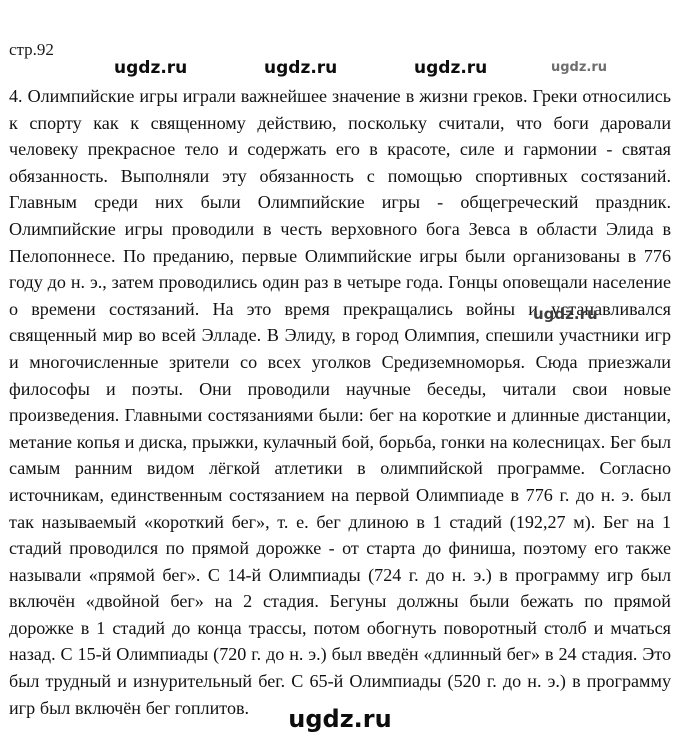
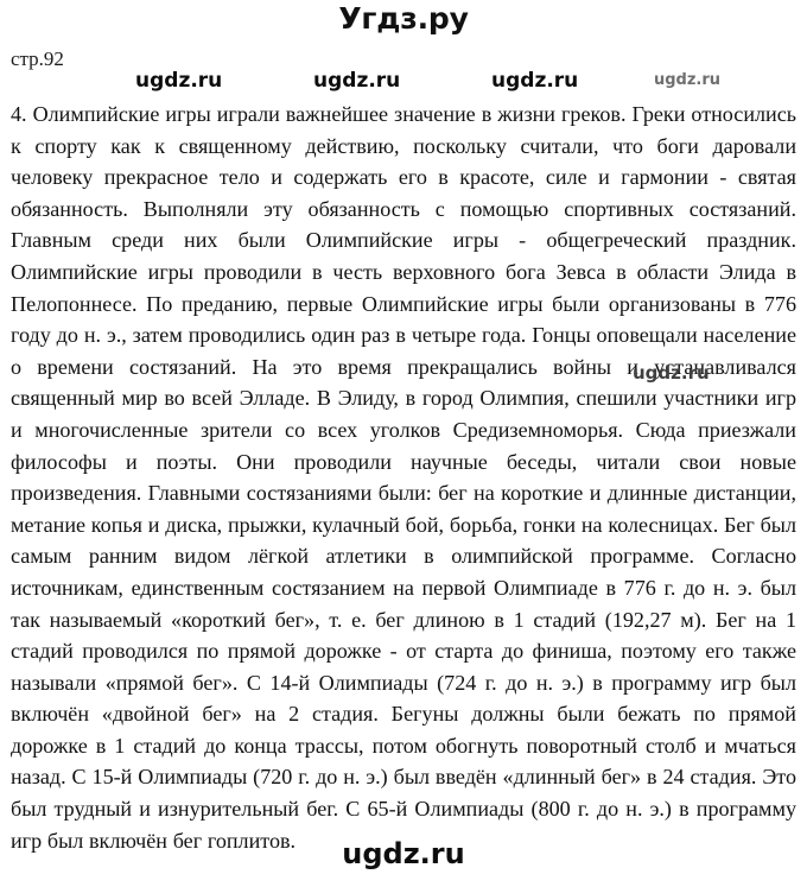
+ Угдз.ру
  стр.92
  ugdz.ru
  ugdz.ru
  ugdz.ru
  ugdz.ru
  ugdz.ru
- 4. Олимпийские игры играли важнейшее значение в жизни греков. Греки относились к спорту как к священному действию, поскольку считали, что боги даровали человеку прекрасное тело и содержать его в красоте, силе и гармонии - святая обязанность. Выполняли эту обязанность с помощью спортивных состязаний. Главным среди них были Олимпийские игры - общегреческий праздник. Олимпийские игры проводили в честь верховного бога Зевса в области Элида в Пелопоннесе. По преданию, первые Олимпийские игры были организованы в 776 году до н. э., затем проводились один раз в четыре года. Гонцы оповещали население о времени состязаний. На это время прекращались войны и устанавливался священный мир во всей Элладе. В Элиду, в город Олимпия, спешили участники игр и многочисленные зрители со всех уголков Средиземноморья. Сюда приезжали философы и поэты. Они проводили научные беседы, читали свои новые произведения. Главными состязаниями были: бег на короткие и длинные дистанции, метание копья и диска, прыжки, кулачный бой, борьба, гонки на колесницах. Бег был самым ранним видом лёгкой атлетики в олимпийской программе. Согласно источникам, единственным состязанием на первой Олимпиаде в 776 г. до н. э. был так называемый «короткий бег», т. е. бег длиною в 1 стадий (192,27 м). Бег на 1 стадий проводился по прямой дорожке - от старта до финиша, поэтому его также называли «прямой бег». С 14-й Олимпиады (724 г. до н. э.) в программу игр был включён «двойной бег» на 2 стадия. Бегуны должны были бежать по прямой дорожке в 1 стадий до конца трассы, потом обогнуть поворотный столб и мчаться назад. С 15-й Олимпиады (720 г. до н. э.) был введён «длинный бег» в 24 стадия. Это был трудный и изнурительный бег. С 65-й Олимпиады (520 г. до н. э.) в программу игр был включён бег гоплитов.
+ 4. Олимпийские игры играли важнейшее значение в жизни греков. Греки относились к спорту как к священному действию, поскольку считали, что боги даровали человеку прекрасное тело и содержать его в красоте, силе и гармонии - святая обязанность. Выполняли эту обязанность с помощью спортивных состязаний. Главным среди них были Олимпийские игры - общегреческий праздник. Олимпийские игры проводили в честь верховного бога Зевса в области Элида в Пелопоннесе. По преданию, первые Олимпийские игры были организованы в 776 году до н. э., затем проводились один раз в четыре года. Гонцы оповещали население о времени состязаний. На это время прекращались войны и устанавливался священный мир во всей Элладе. В Элиду, в город Олимпия, спешили участники игр и многочисленные зрители со всех уголков Средиземноморья. Сюда приезжали философы и поэты. Они проводили научные беседы, читали свои новые произведения. Главными состязаниями были: бег на короткие и длинные дистанции, метание копья и диска, прыжки, кулачный бой, борьба, гонки на колесницах. Бег был самым ранним видом лёгкой атлетики в олимпийской программе. Согласно источникам, единственным состязанием на первой Олимпиаде в 776 г. до н. э. был так называемый «короткий бег», т. е. бег длиною в 1 стадий (192,27 м). Бег на 1 стадий проводился по прямой дорожке - от старта до финиша, поэтому его также называли «прямой бег». С 14-й Олимпиады (724 г. до н. э.) в программу игр был включён «двойной бег» на 2 стадия. Бегуны должны были бежать по прямой дорожке в 1 стадий до конца трассы, потом обогнуть поворотный столб и мчаться назад. С 15-й Олимпиады (720 г. до н. э.) был введён «длинный бег» в 24 стадия. Это был трудный и изнурительный бег. С 65-й Олимпиады (800 г. до н. э.) в программу игр был включён бег гоплитов.
  ugdz.ru
